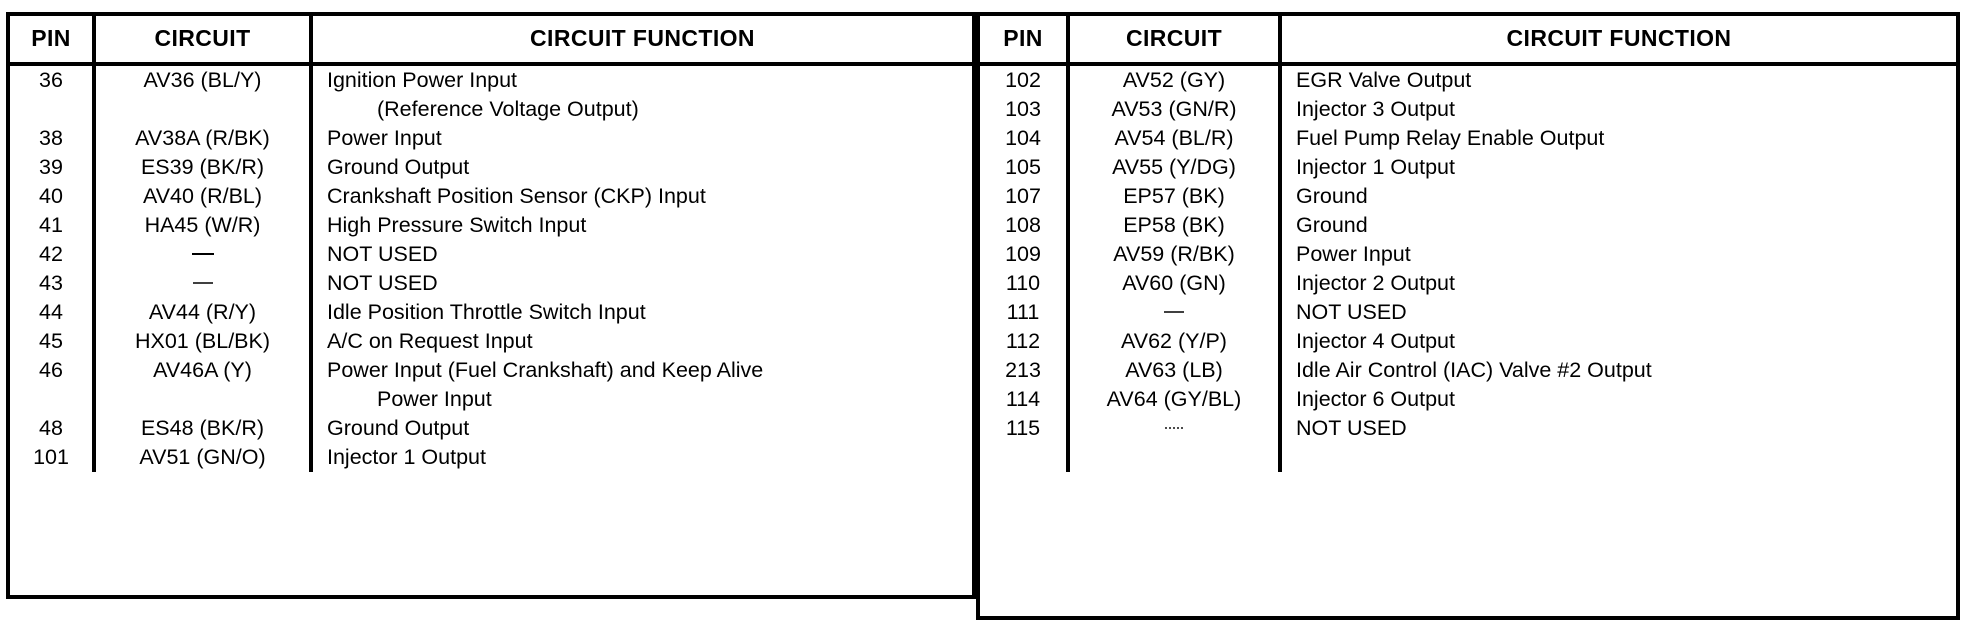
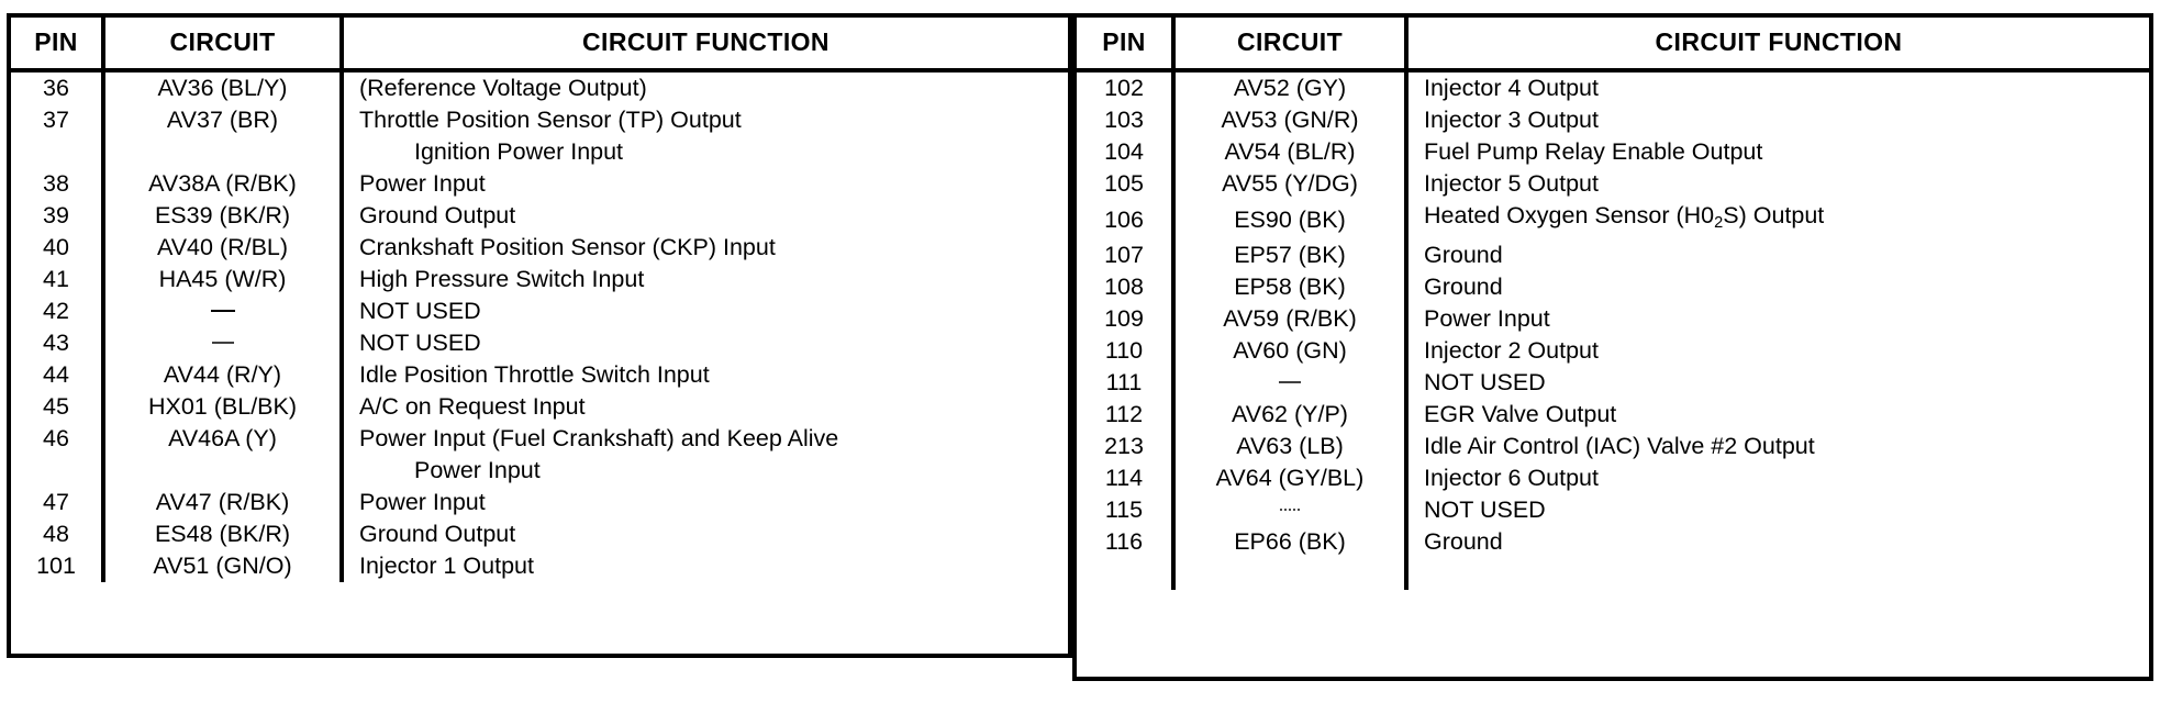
  PIN	CIRCUIT	CIRCUIT FUNCTION
- 36	AV36 (BL/Y)	Ignition Power Input
+ 36	AV36 (BL/Y)	(Reference Voltage Output)
+ 37	AV37 (BR)	Throttle Position Sensor (TP) Output
- 		(Reference Voltage Output)
+ 		Ignition Power Input
  38	AV38A (R/BK)	Power Input
  39	ES39 (BK/R)	Ground Output
  40	AV40 (R/BL)	Crankshaft Position Sensor (CKP) Input
  41	HA45 (W/R)	High Pressure Switch Input
  42		NOT USED
  43		NOT USED
  44	AV44 (R/Y)	Idle Position Throttle Switch Input
  45	HX01 (BL/BK)	A/C on Request Input
  46	AV46A (Y)	Power Input (Fuel Crankshaft) and Keep Alive
  		Power Input
+ 47	AV47 (R/BK)	Power Input
  48	ES48 (BK/R)	Ground Output
  101	AV51 (GN/O)	Injector 1 Output
  PIN	CIRCUIT	CIRCUIT FUNCTION
- 102	AV52 (GY)	EGR Valve Output
+ 102	AV52 (GY)	Injector 4 Output
  103	AV53 (GN/R)	Injector 3 Output
  104	AV54 (BL/R)	Fuel Pump Relay Enable Output
- 105	AV55 (Y/DG)	Injector 1 Output
+ 105	AV55 (Y/DG)	Injector 5 Output
+ 106	ES90 (BK)	Heated Oxygen Sensor (H02S) Output
  107	EP57 (BK)	Ground
  108	EP58 (BK)	Ground
  109	AV59 (R/BK)	Power Input
  110	AV60 (GN)	Injector 2 Output
  111		NOT USED
- 112	AV62 (Y/P)	Injector 4 Output
+ 112	AV62 (Y/P)	EGR Valve Output
  213	AV63 (LB)	Idle Air Control (IAC) Valve #2 Output
  114	AV64 (GY/BL)	Injector 6 Output
  115		NOT USED
+ 116	EP66 (BK)	Ground
